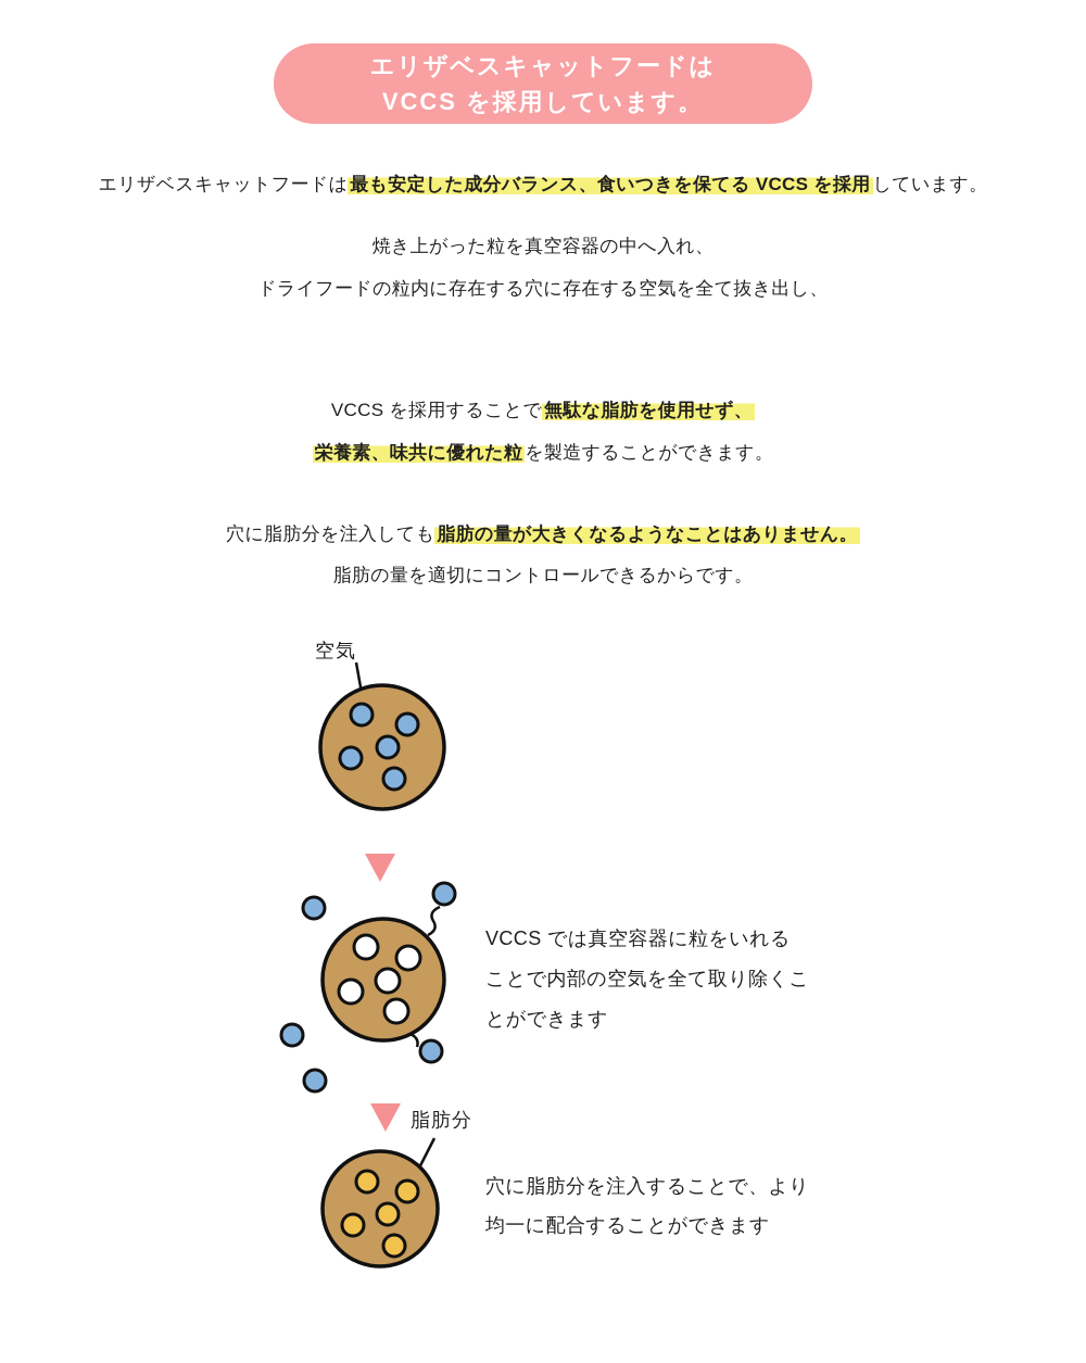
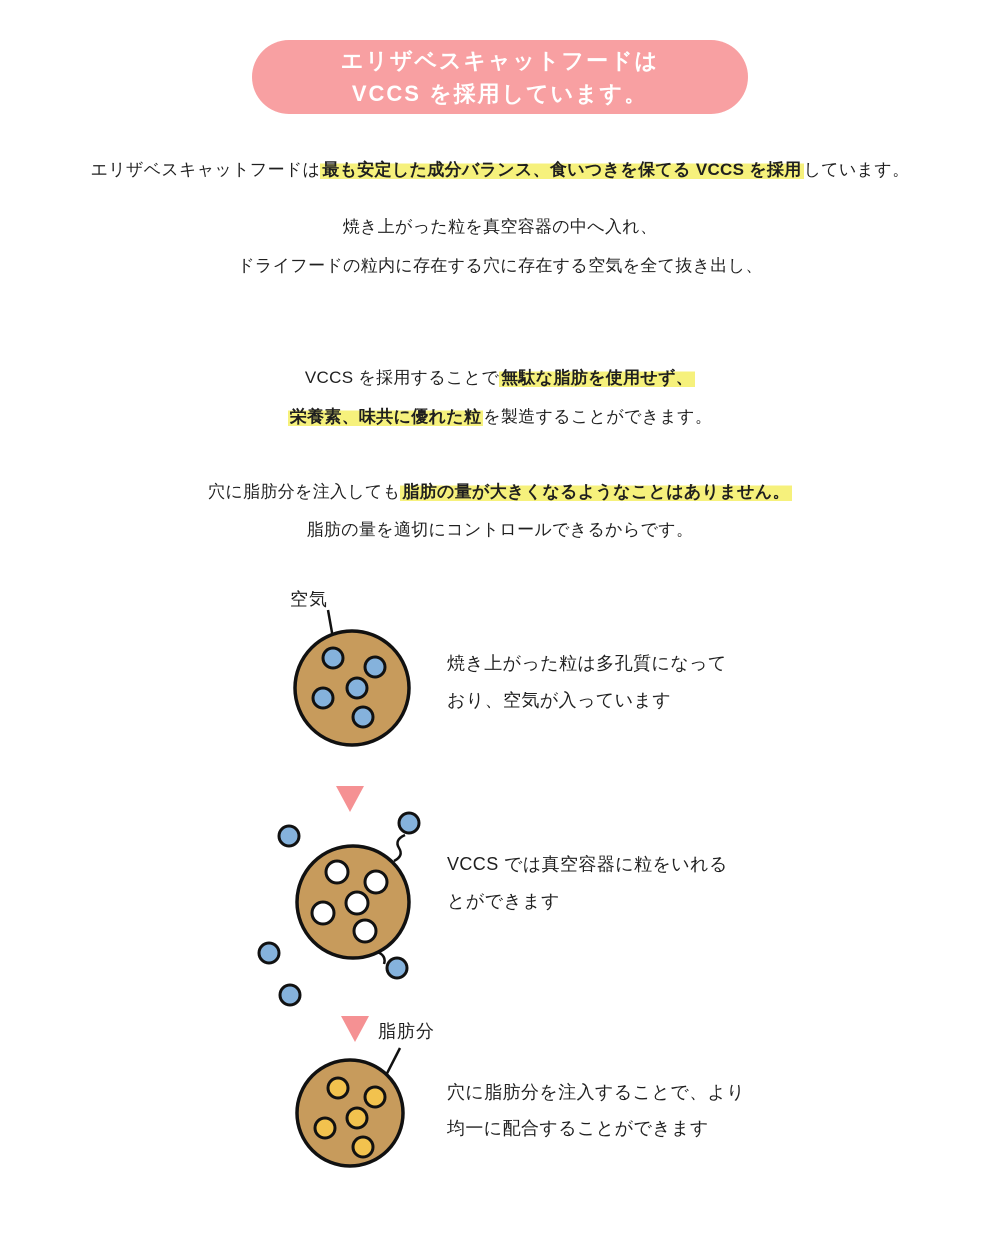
  エリザベスキャットフードは
  VCCS を採用しています。
  エリザベスキャットフードは最も安定した成分バランス、食いつきを保てる VCCS を採用しています。
  焼き上がった粒を真空容器の中へ入れ、
  ドライフードの粒内に存在する穴に存在する空気を全て抜き出し、
  VCCS を採用することで無駄な脂肪を使用せず、
  栄養素、味共に優れた粒を製造することができます。
  穴に脂肪分を注入しても脂肪の量が大きくなるようなことはありません。
  脂肪の量を適切にコントロールできるからです。
  空気
+ 焼き上がった粒は多孔質になって
+ おり、空気が入っています
  VCCS では真空容器に粒をいれる
- ことで内部の空気を全て取り除くこ
  とができます
  脂肪分
  穴に脂肪分を注入することで、より
  均一に配合することができます
